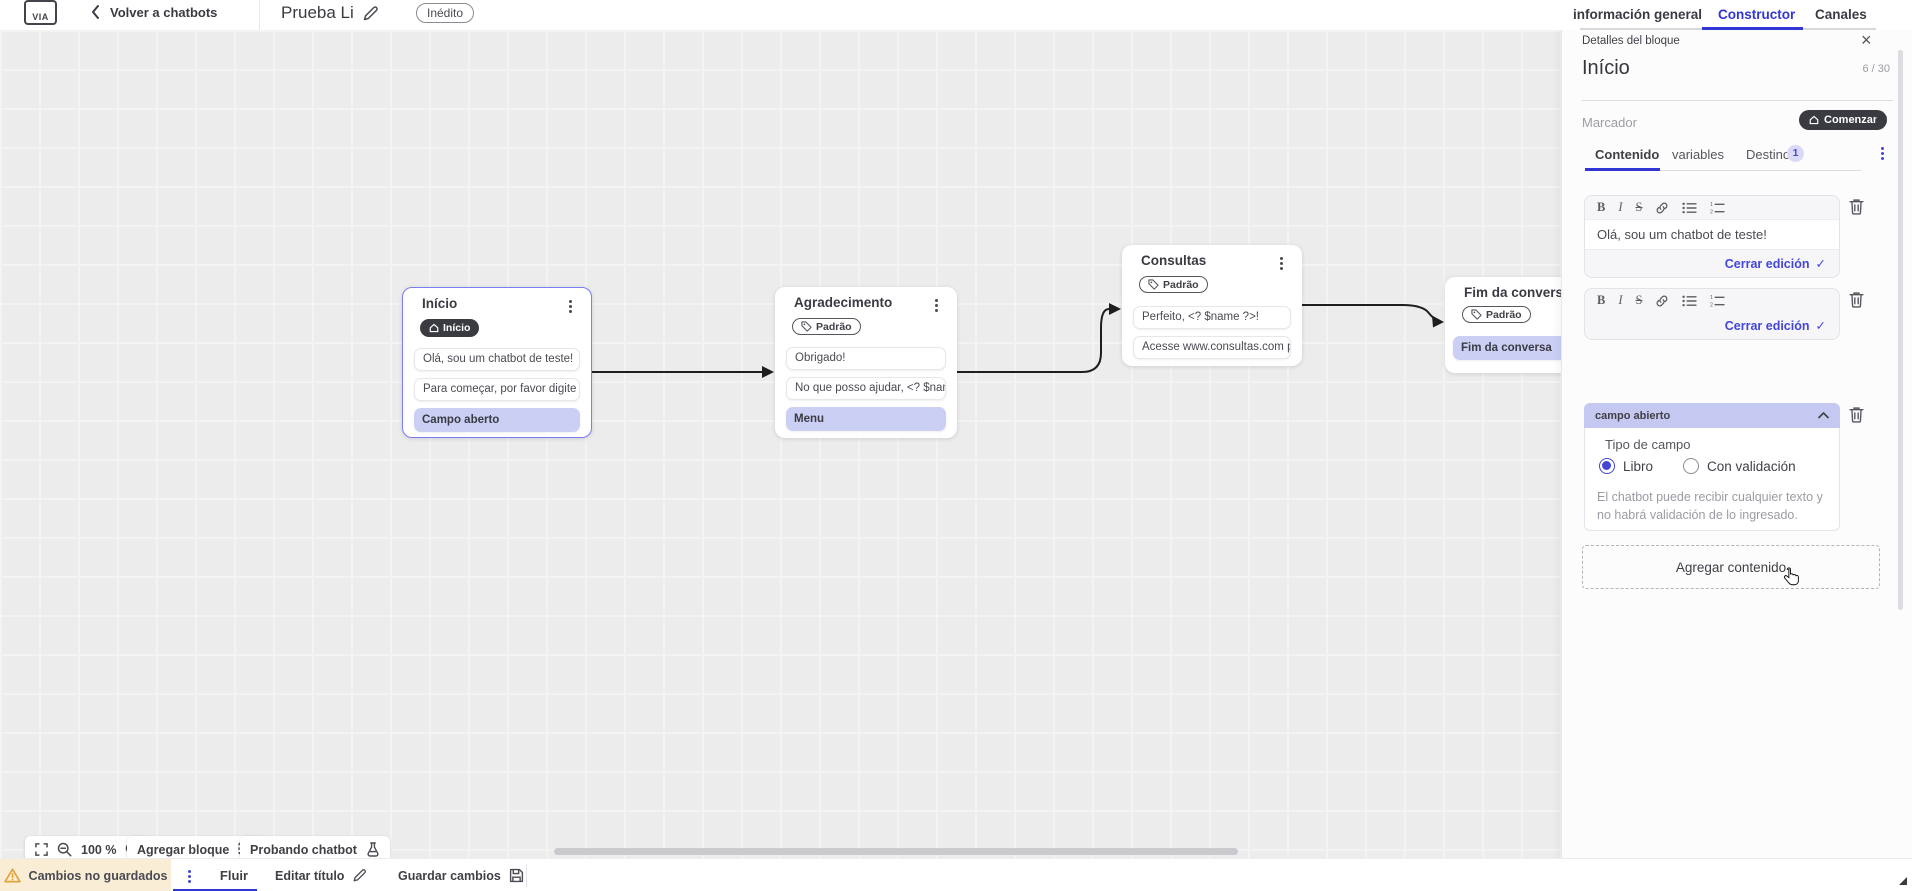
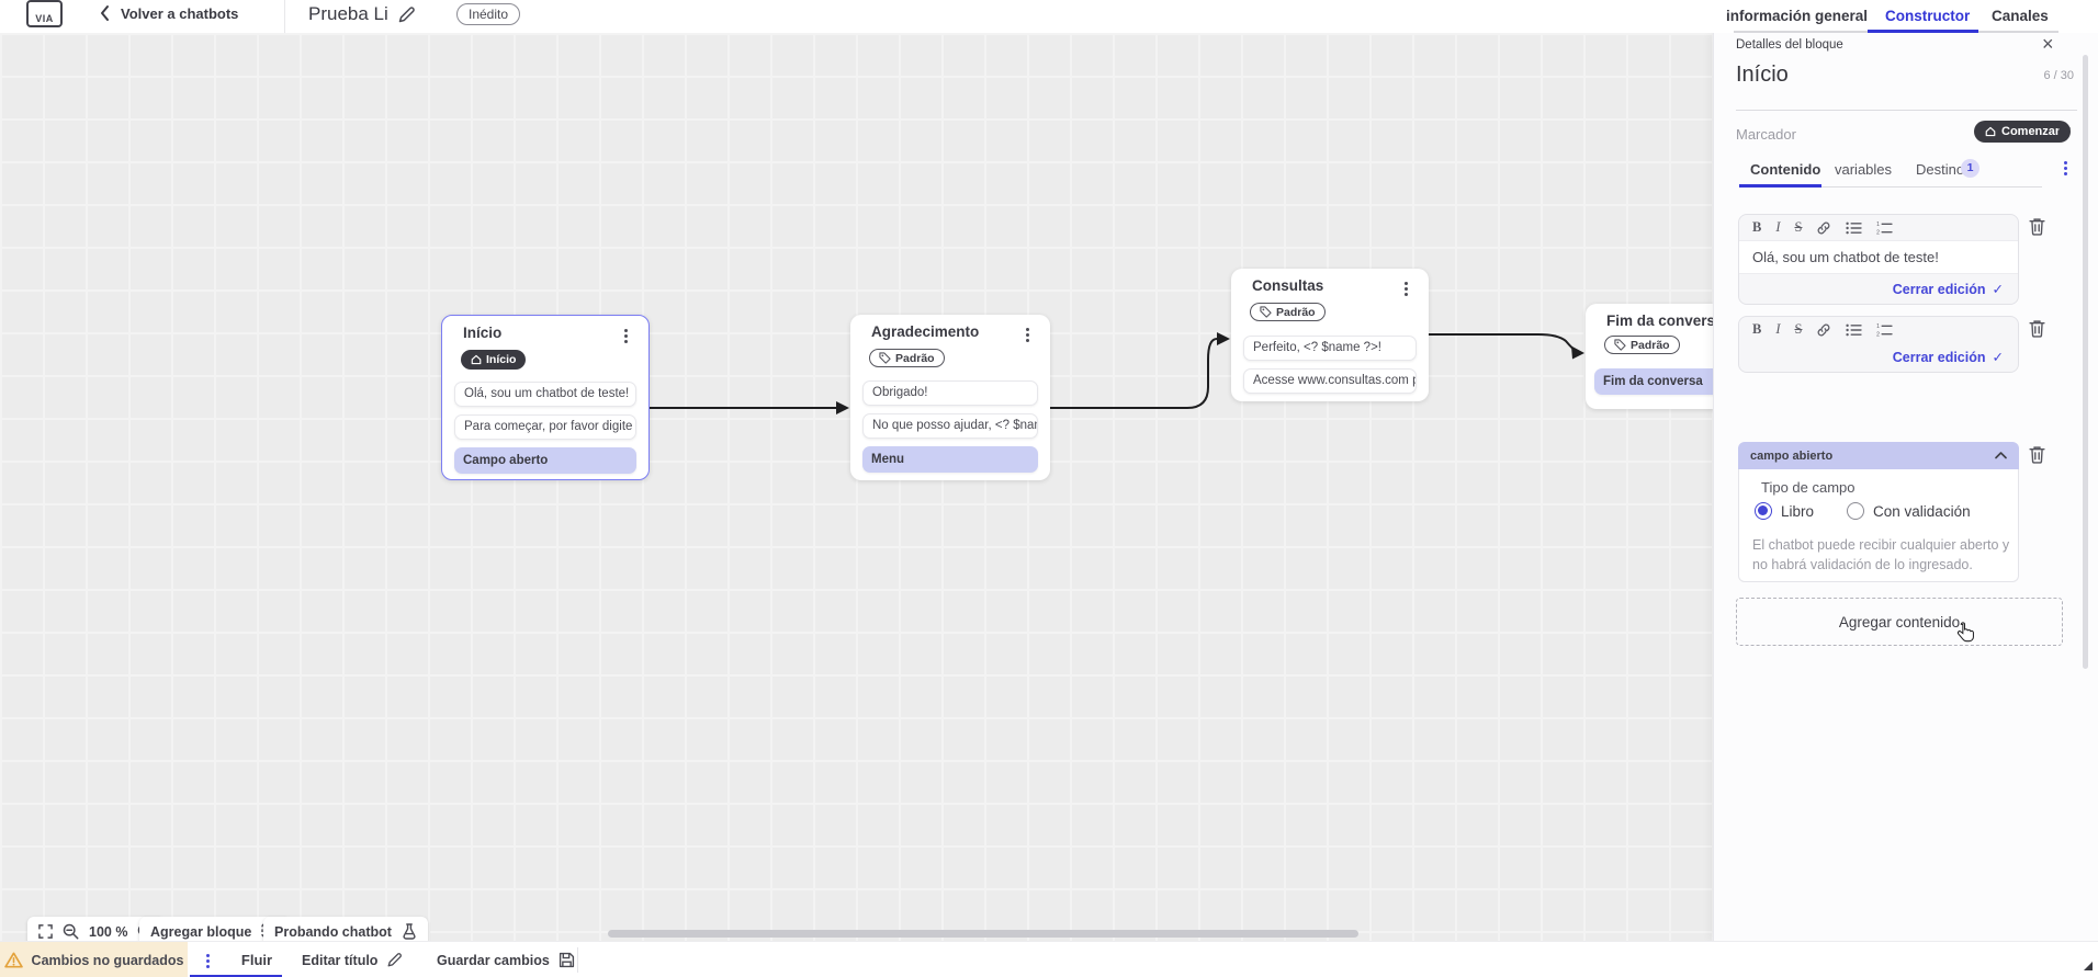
  VIA
  Volver a chatbots
  Prueba Li
  Inédito
  información general
  Constructor
  Canales
  Início
  Início
  Olá, sou um chatbot de teste!
  Para começar, por favor digite
  Campo aberto
  Agradecimento
  Padrão
  Obrigado!
  No que posso ajudar, <? $na
  Menu
  Consultas
  Padrão
  Perfeito, <? $name ?>!
  Acesse www.consultas.com p
  Fim da convers
  Padrão
  Fim da conversa
  100 %
  Agregar bloque
  Probando chatbot
  Detalles del bloque
  ×
  Início
  6 / 30
  Marcador
  Comenzar
  Contenido
  variables
  Destin
  1
  B
  I
  S
  Olá, sou um chatbot de teste!
  Cerrar edición
  ✓
  B
  I
  S
  Cerrar edición
  ✓
  campo abierto
  Tipo de campo
  Libro
  Con validación
- El chatbot puede recibir cualquier texto y no habrá validación de lo ingresado.
+ El chatbot puede recibir cualquier aberto y no habrá validación de lo ingresado.
  Agregar contenido
  Cambios no guardados
  Fluir
  Editar título
  Guardar cambios
